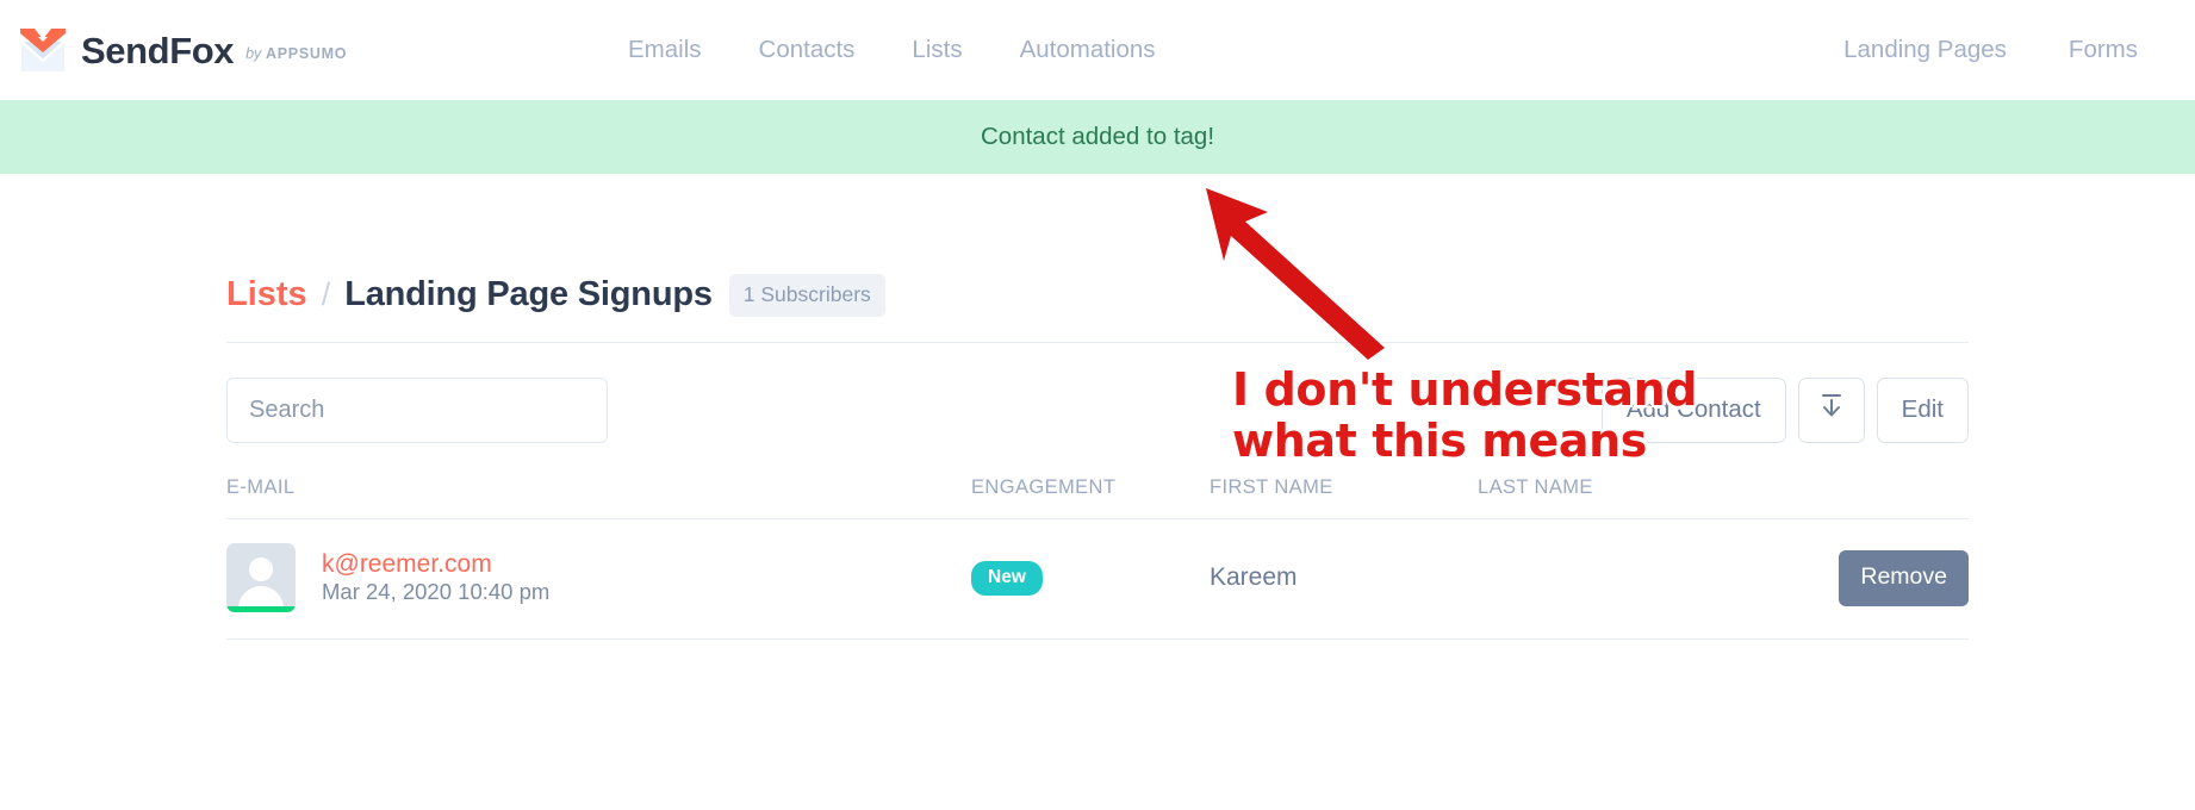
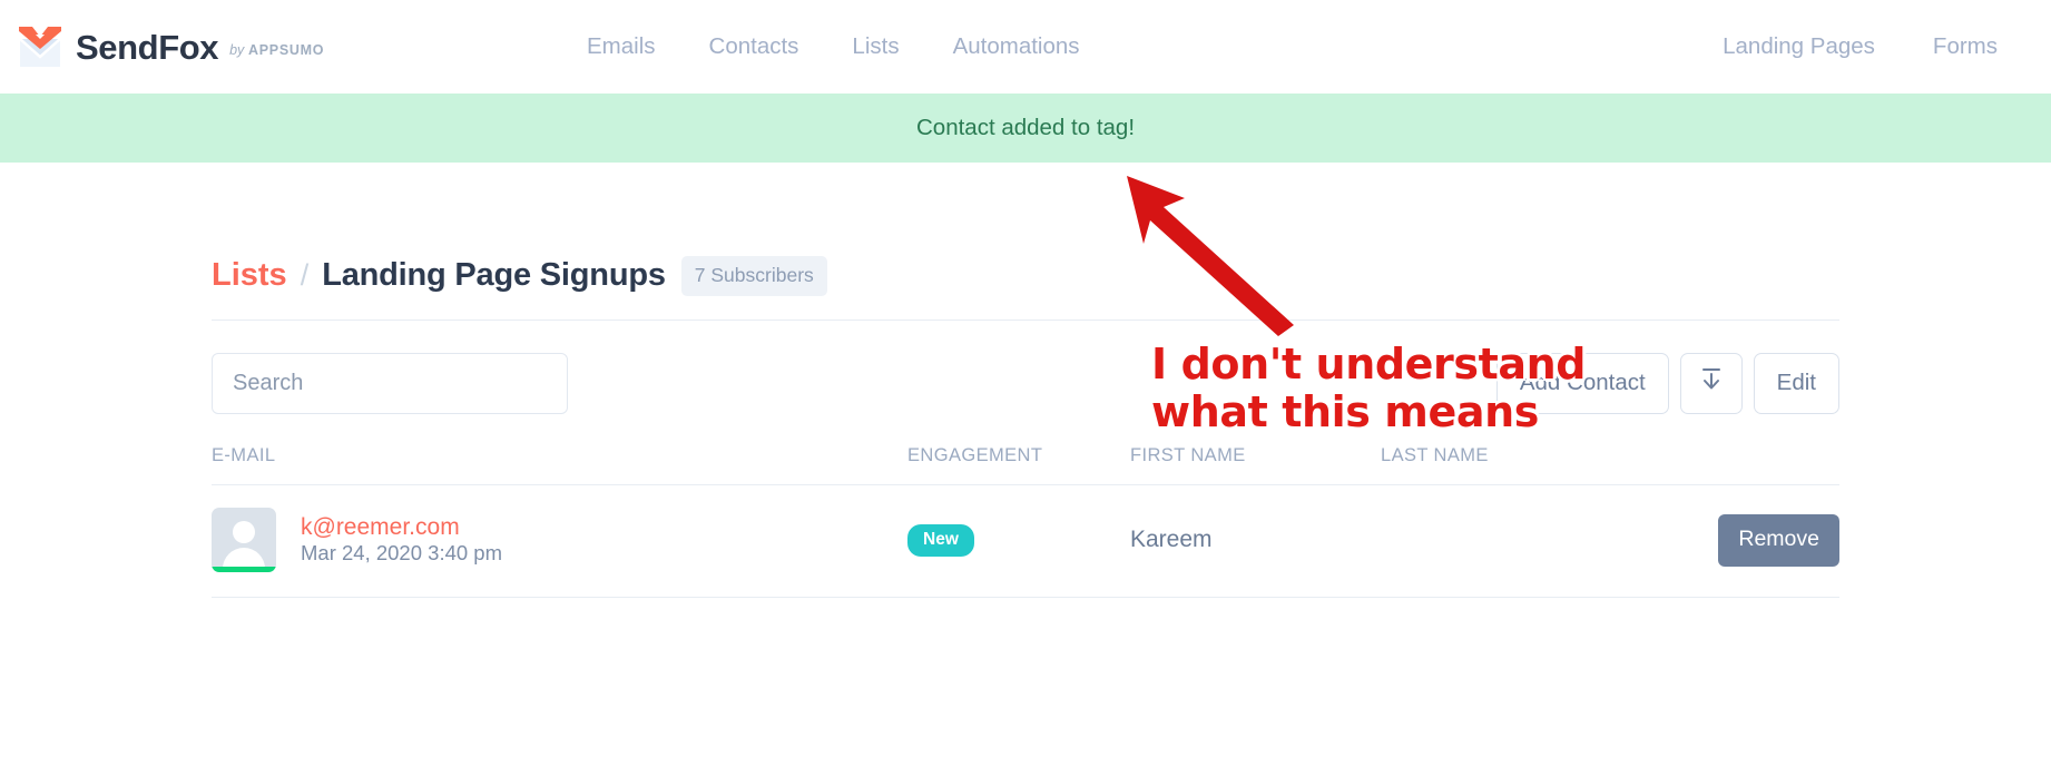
  SendFox
  by APPSUMO
  Emails
  Contacts
  Lists
  Automations
  Landing Pages
  Forms
  Contact added to tag!
  Lists
  /
  Landing Page Signups
- 1 Subscribers
+ 7 Subscribers
  Search
  Add Contact
  Edit
  E-MAIL	ENGAGEMENT	FIRST NAME	LAST NAME
- k@reemer.com Mar 24, 2020 10:40 pm	New	Kareem		Remove
+ k@reemer.com Mar 24, 2020 3:40 pm	New	Kareem		Remove
  I don't understand
  what this means
